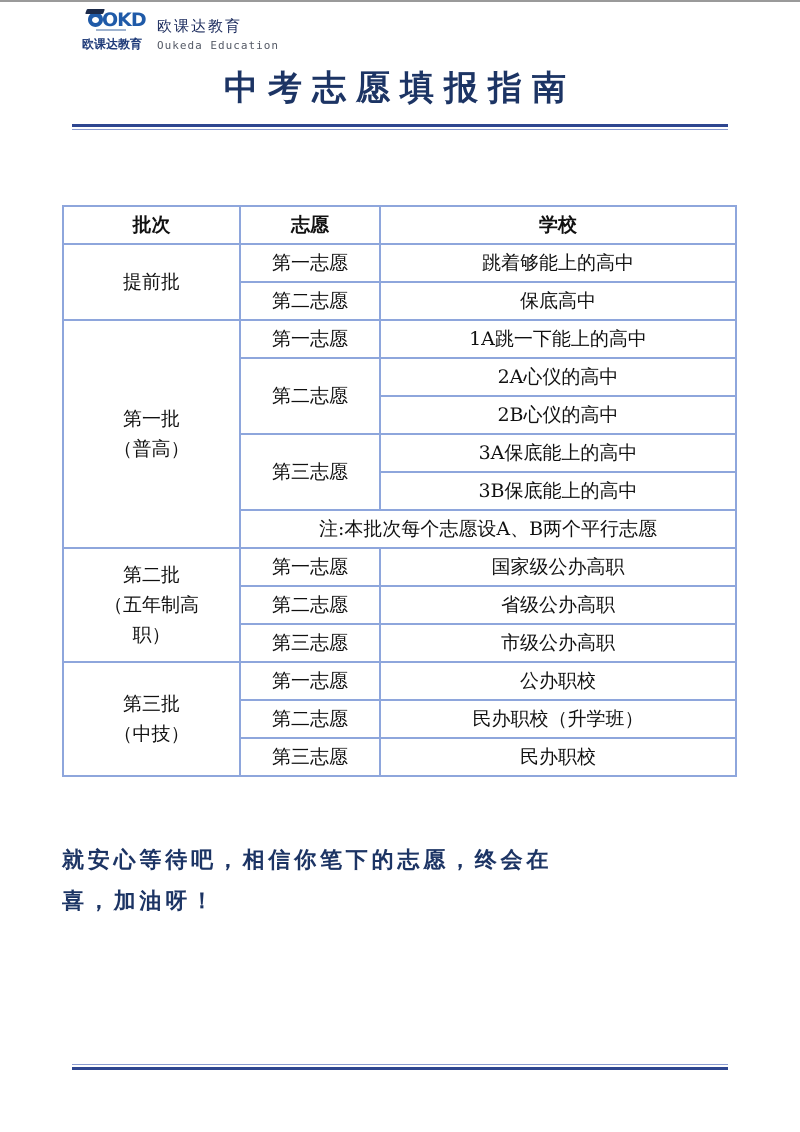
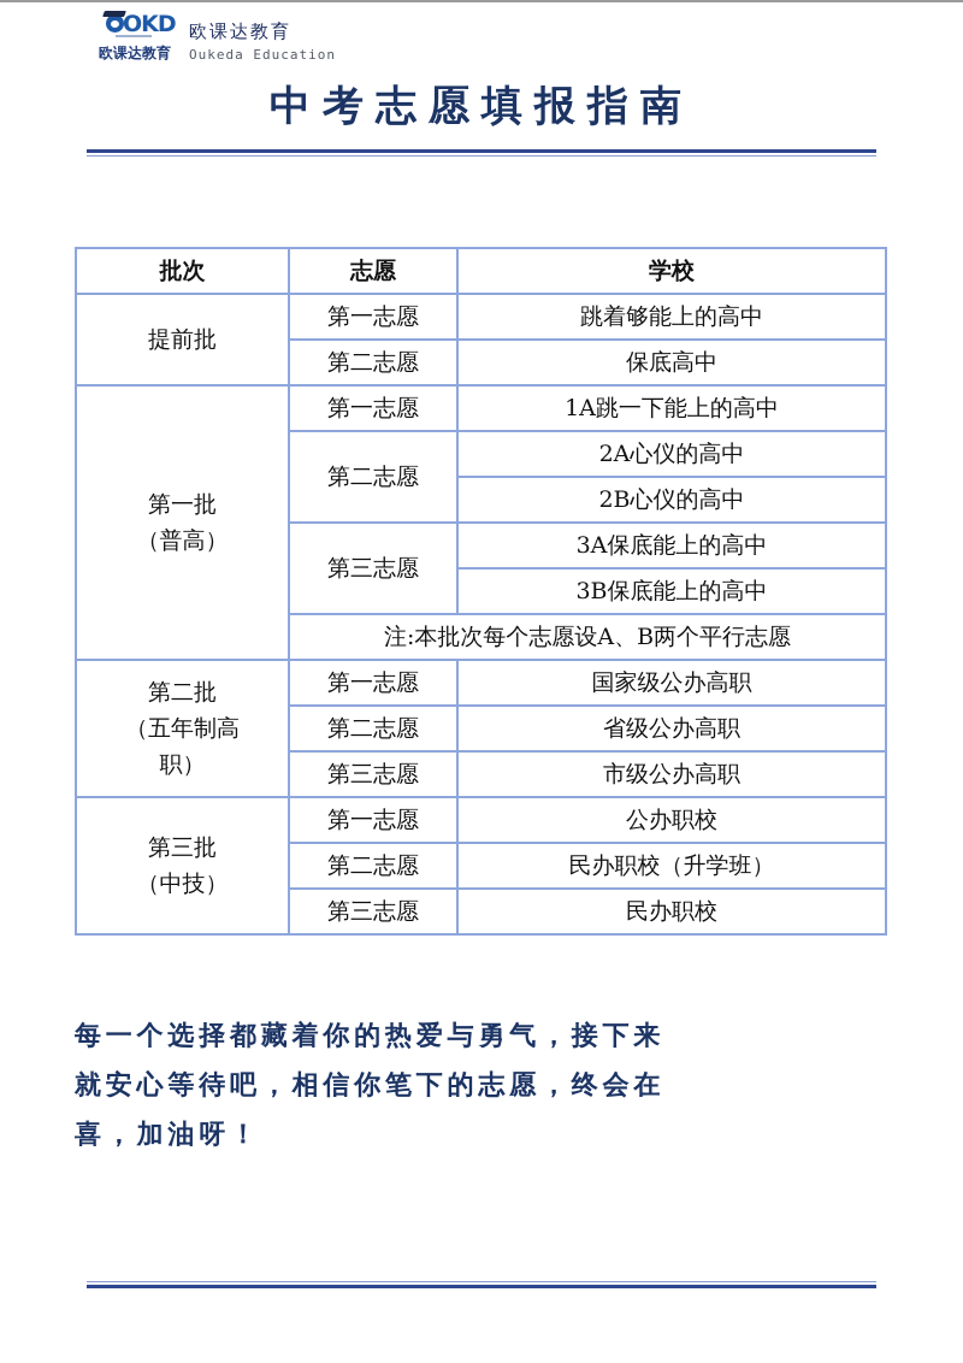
  OKD
  欧课达教育
  欧课达教育
  Oukeda Education
  中考志愿填报指南
  批次	志愿	学校
  提前批	第一志愿	跳着够能上的高中
  第二志愿	保底高中
  第一批 （普高）	第一志愿	1A跳一下能上的高中
  第二志愿	2A心仪的高中
  2B心仪的高中
  第三志愿	3A保底能上的高中
  3B保底能上的高中
  注:本批次每个志愿设A、B两个平行志愿
  第二批 （五年制高 职）	第一志愿	国家级公办高职
  第二志愿	省级公办高职
  第三志愿	市级公办高职
  第三批 （中技）	第一志愿	公办职校
  第二志愿	民办职校（升学班）
  第三志愿	民办职校
+ 每一个选择都藏着你的热爱与勇气，接下来
  就安心等待吧，相信你笔下的志愿，终会在
  喜，加油呀！
